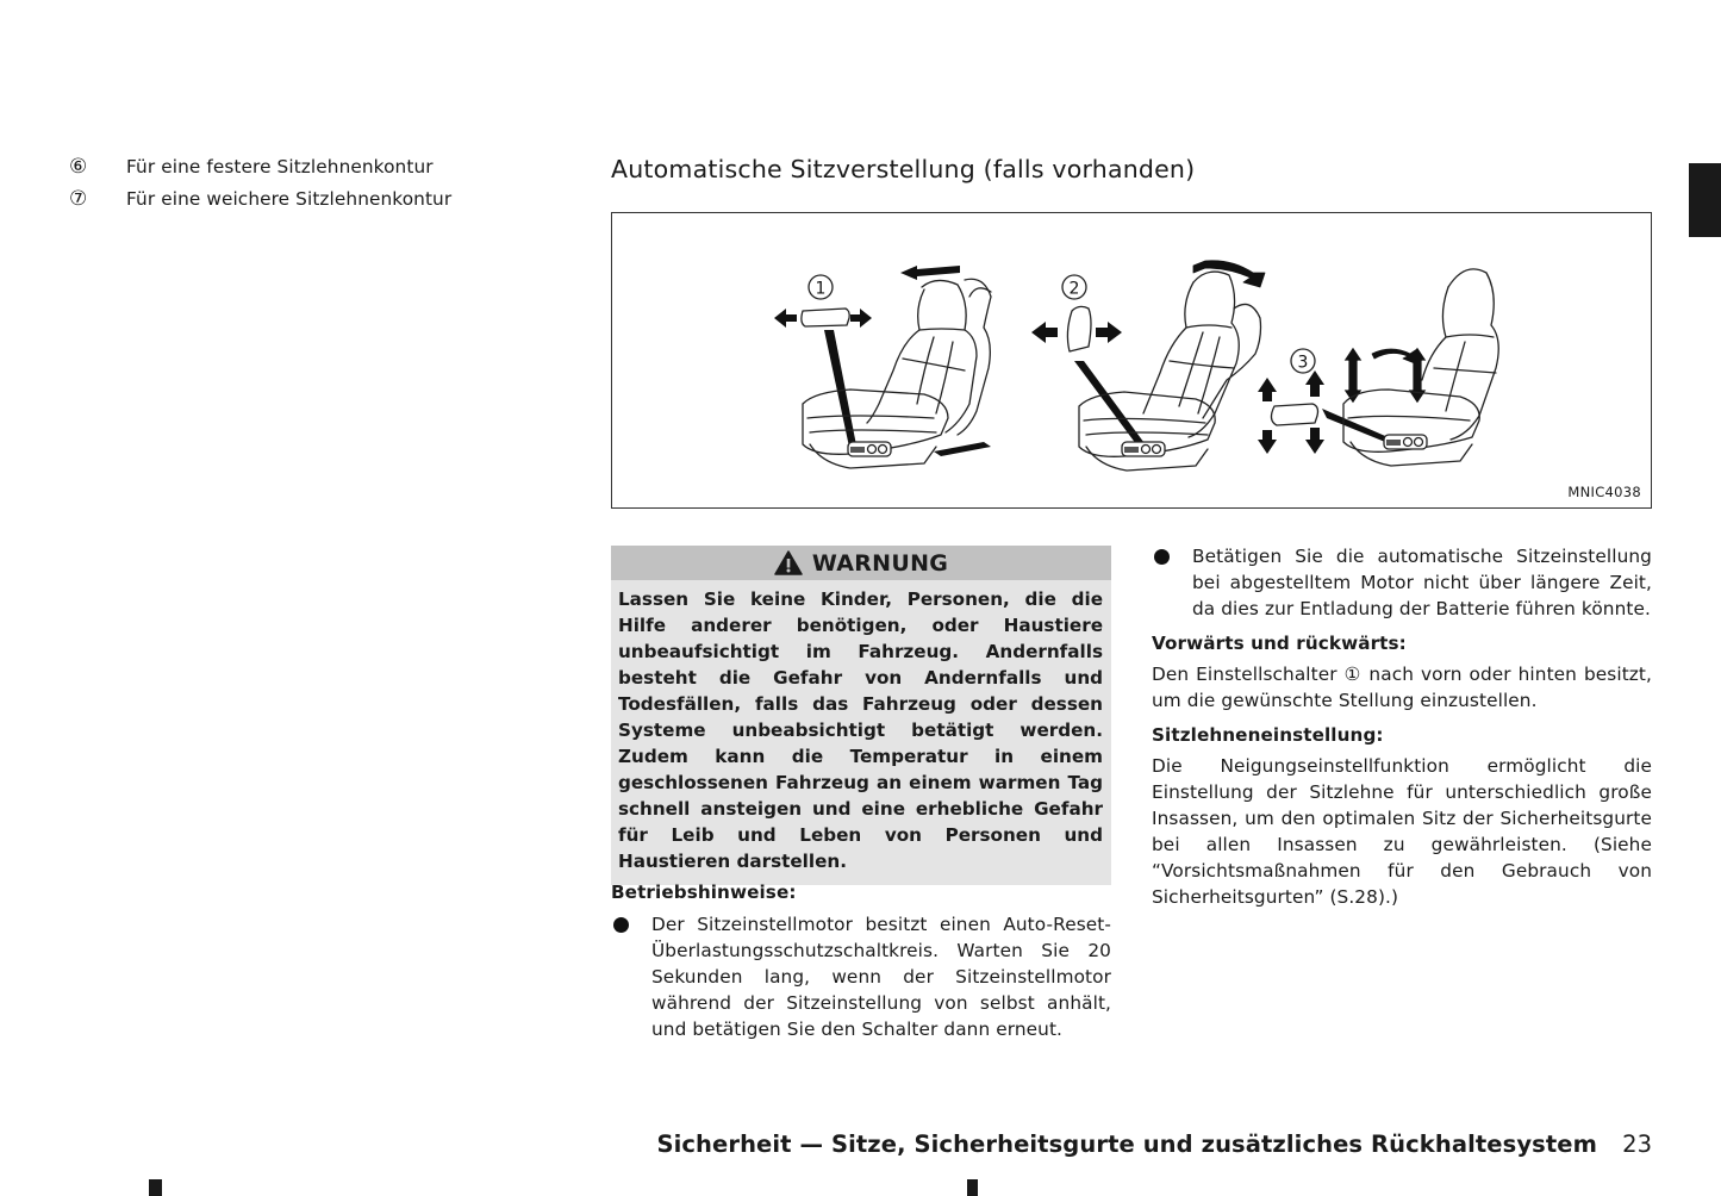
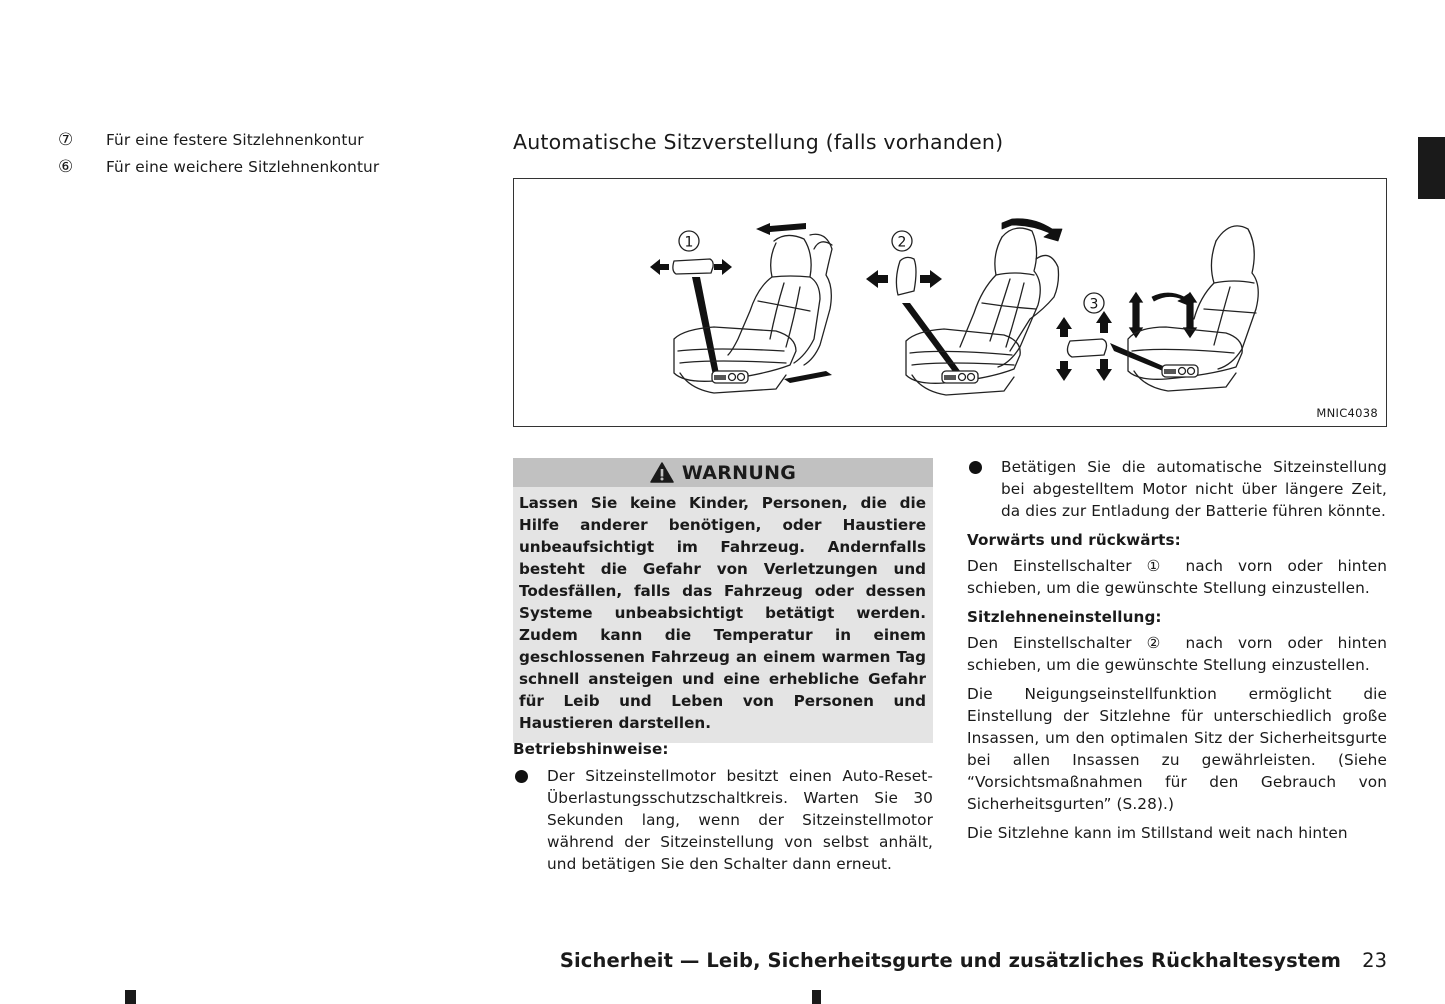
- ⑥
+ ⑦
  Für eine festere Sitzlehnenkontur
- ⑦
+ ⑥
  Für eine weichere Sitzlehnenkontur
  Automatische Sitzverstellung (falls vorhanden)
  1
  2
  3
  MNIC4038
  WARNUNG
- Lassen Sie keine Kinder, Personen, die die Hilfe anderer benötigen, oder Haustiere unbeaufsichtigt im Fahrzeug. Andernfalls besteht die Gefahr von Andernfalls und Todesfällen, falls das Fahrzeug oder dessen Systeme unbeabsichtigt betätigt werden. Zudem kann die Temperatur in einem geschlossenen Fahrzeug an einem warmen Tag schnell ansteigen und eine erhebliche Gefahr für Leib und Leben von Personen und Haustieren darstellen.
+ Lassen Sie keine Kinder, Personen, die die Hilfe anderer benötigen, oder Haustiere unbeaufsichtigt im Fahrzeug. Andernfalls besteht die Gefahr von Verletzungen und Todesfällen, falls das Fahrzeug oder dessen Systeme unbeabsichtigt betätigt werden. Zudem kann die Temperatur in einem geschlossenen Fahrzeug an einem warmen Tag schnell ansteigen und eine erhebliche Gefahr für Leib und Leben von Personen und Haustieren darstellen.
  Betriebshinweise:
- Der Sitzeinstellmotor besitzt einen Auto-Reset-Überlastungsschutzschaltkreis. Warten Sie 20 Sekunden lang, wenn der Sitzeinstellmotor während der Sitzeinstellung von selbst anhält, und betätigen Sie den Schalter dann erneut.
+ Der Sitzeinstellmotor besitzt einen Auto-Reset-Überlastungsschutzschaltkreis. Warten Sie 30 Sekunden lang, wenn der Sitzeinstellmotor während der Sitzeinstellung von selbst anhält, und betätigen Sie den Schalter dann erneut.
  Betätigen Sie die automatische Sitzeinstellung bei abgestelltem Motor nicht über längere Zeit, da dies zur Entladung der Batterie führen könnte.
  Vorwärts und rückwärts:
- Den Einstellschalter ① nach vorn oder hinten besitzt, um die gewünschte Stellung einzustellen.
+ Den Einstellschalter ① nach vorn oder hinten schieben, um die gewünschte Stellung einzustellen.
  Sitzlehneneinstellung:
+ Den Einstellschalter ② nach vorn oder hinten schieben, um die gewünschte Stellung einzustellen.
  Die Neigungseinstellfunktion ermöglicht die Einstellung der Sitzlehne für unterschiedlich große Insassen, um den optimalen Sitz der Sicherheitsgurte bei allen Insassen zu gewährleisten. (Siehe “Vorsichtsmaßnahmen für den Gebrauch von Sicherheitsgurten” (S.28).)
+ Die Sitzlehne kann im Stillstand weit nach hinten
- Sicherheit — Sitze, Sicherheitsgurte und zusätzliches Rückhaltesystem
+ Sicherheit — Leib, Sicherheitsgurte und zusätzliches Rückhaltesystem
  23
